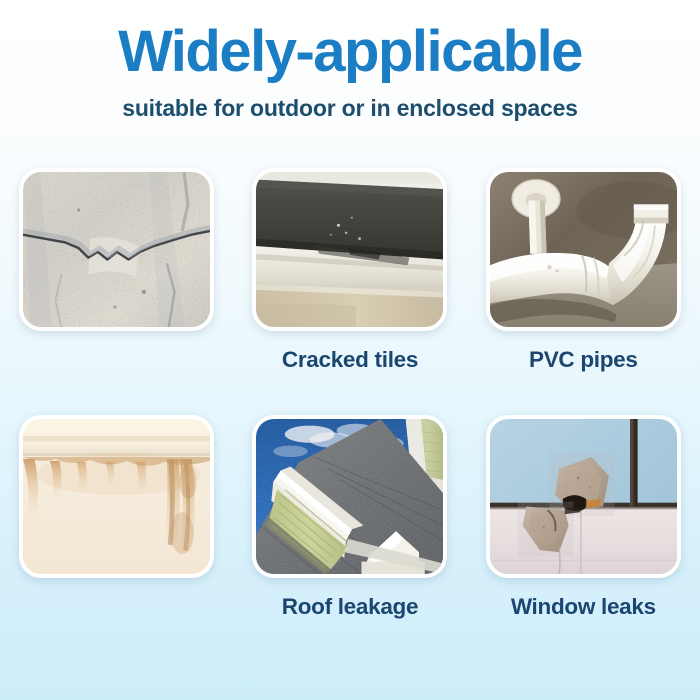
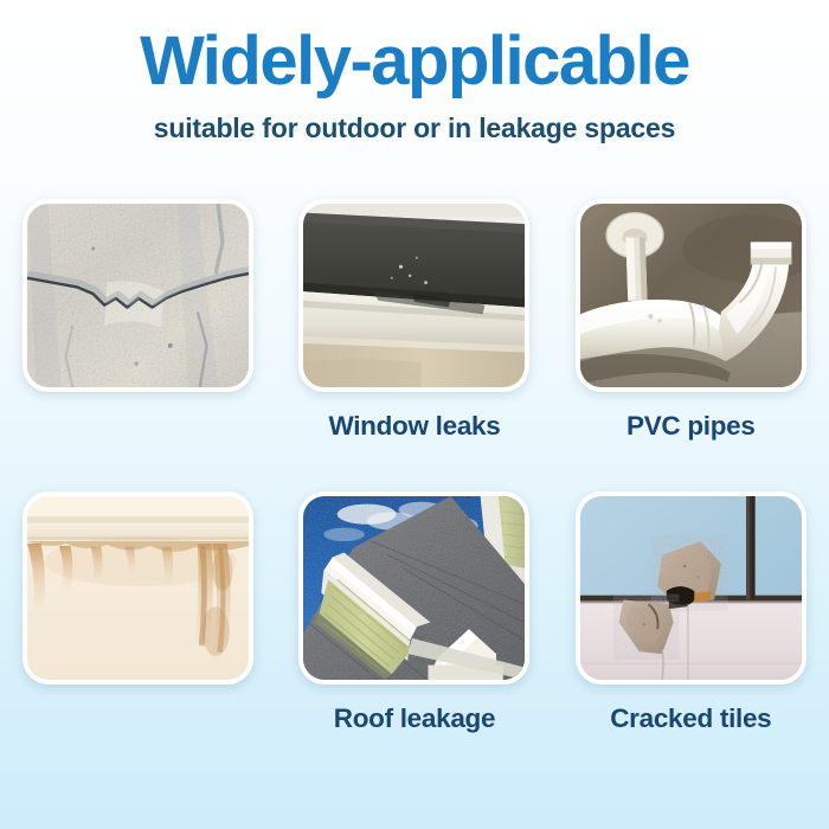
  Widely-applicable
- suitable for outdoor or in enclosed spaces
+ suitable for outdoor or in leakage spaces
- Cracked tiles
+ Window leaks
  PVC pipes
  Roof leakage
- Window leaks
+ Cracked tiles
